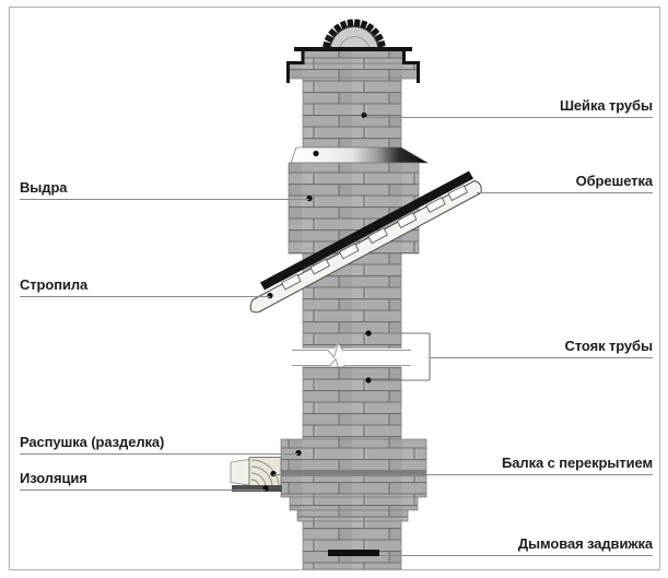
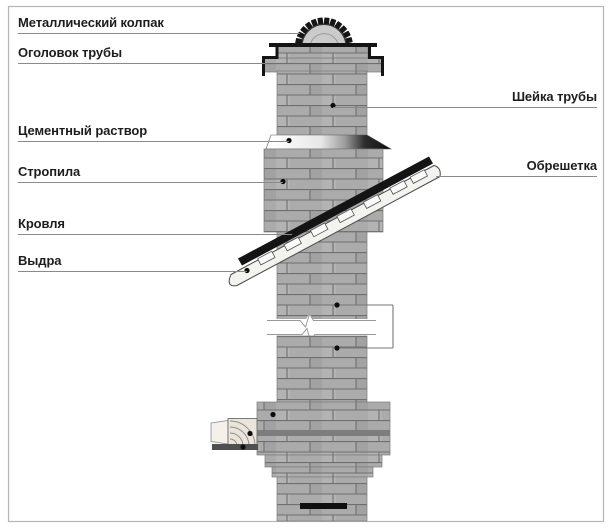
+ Металлический колпак
+ Оголовок трубы
+ Цементный раствор
- Выдра
+ Стропила
+ Кровля
- Стропила
+ Выдра
- Распушка (разделка)
- Изоляция
  Шейка трубы
  Обрешетка
- Стояк трубы
- Балка с перекрытием
- Дымовая задвижка
